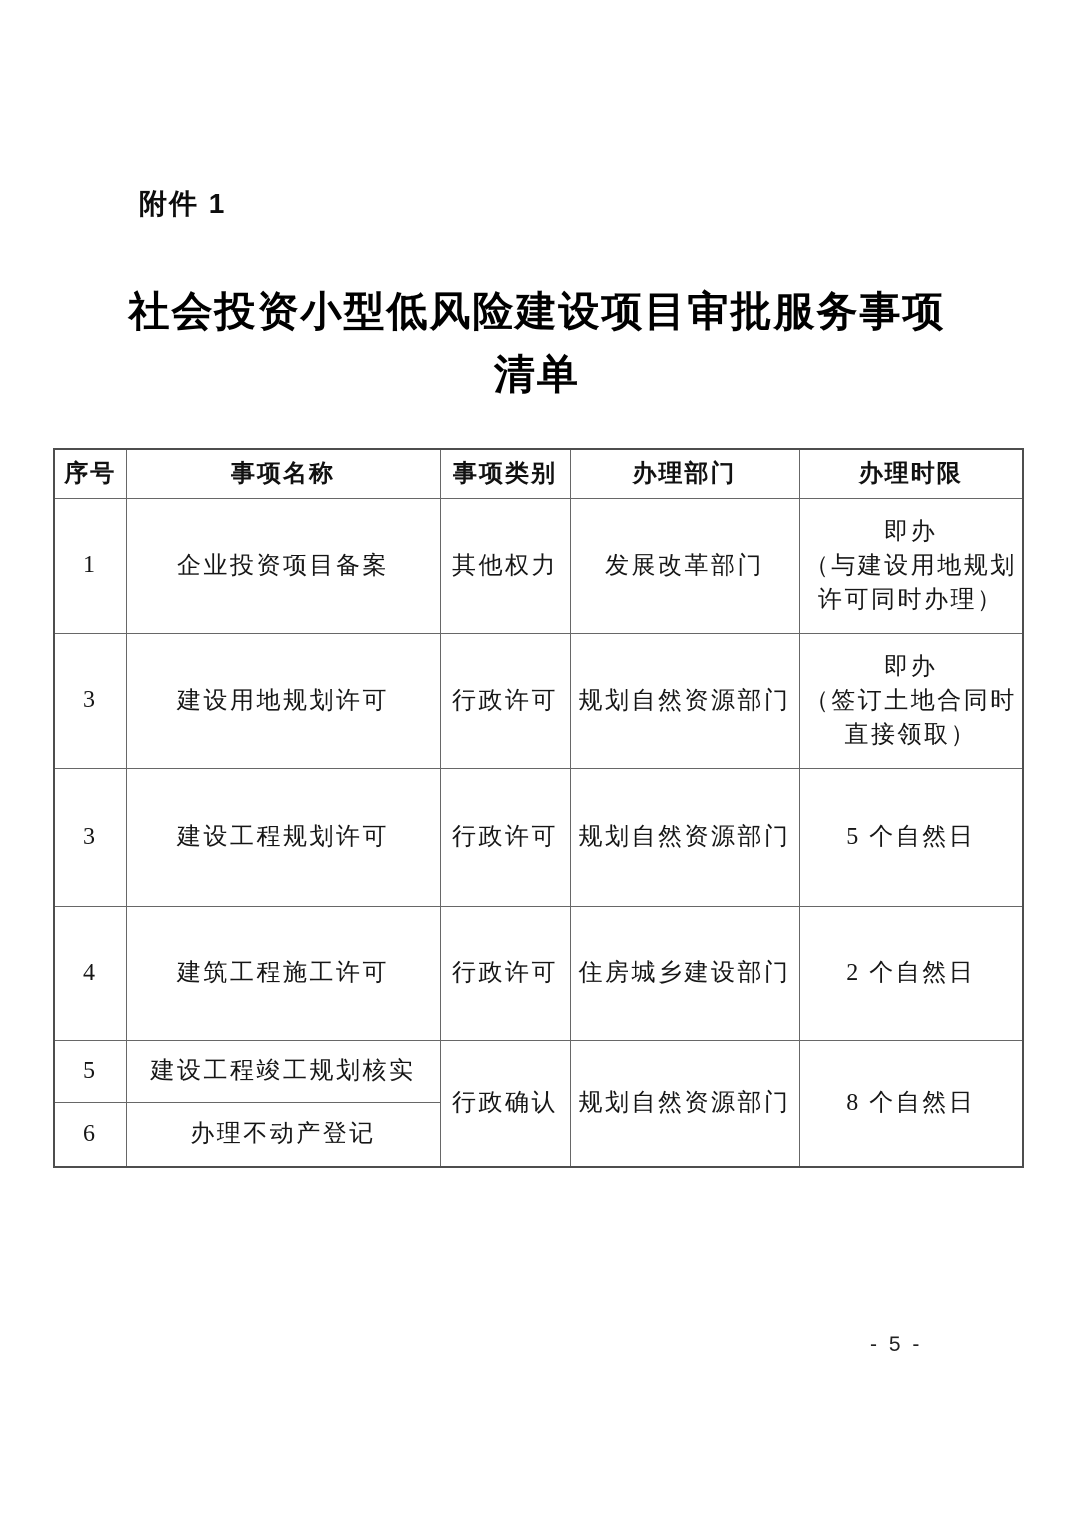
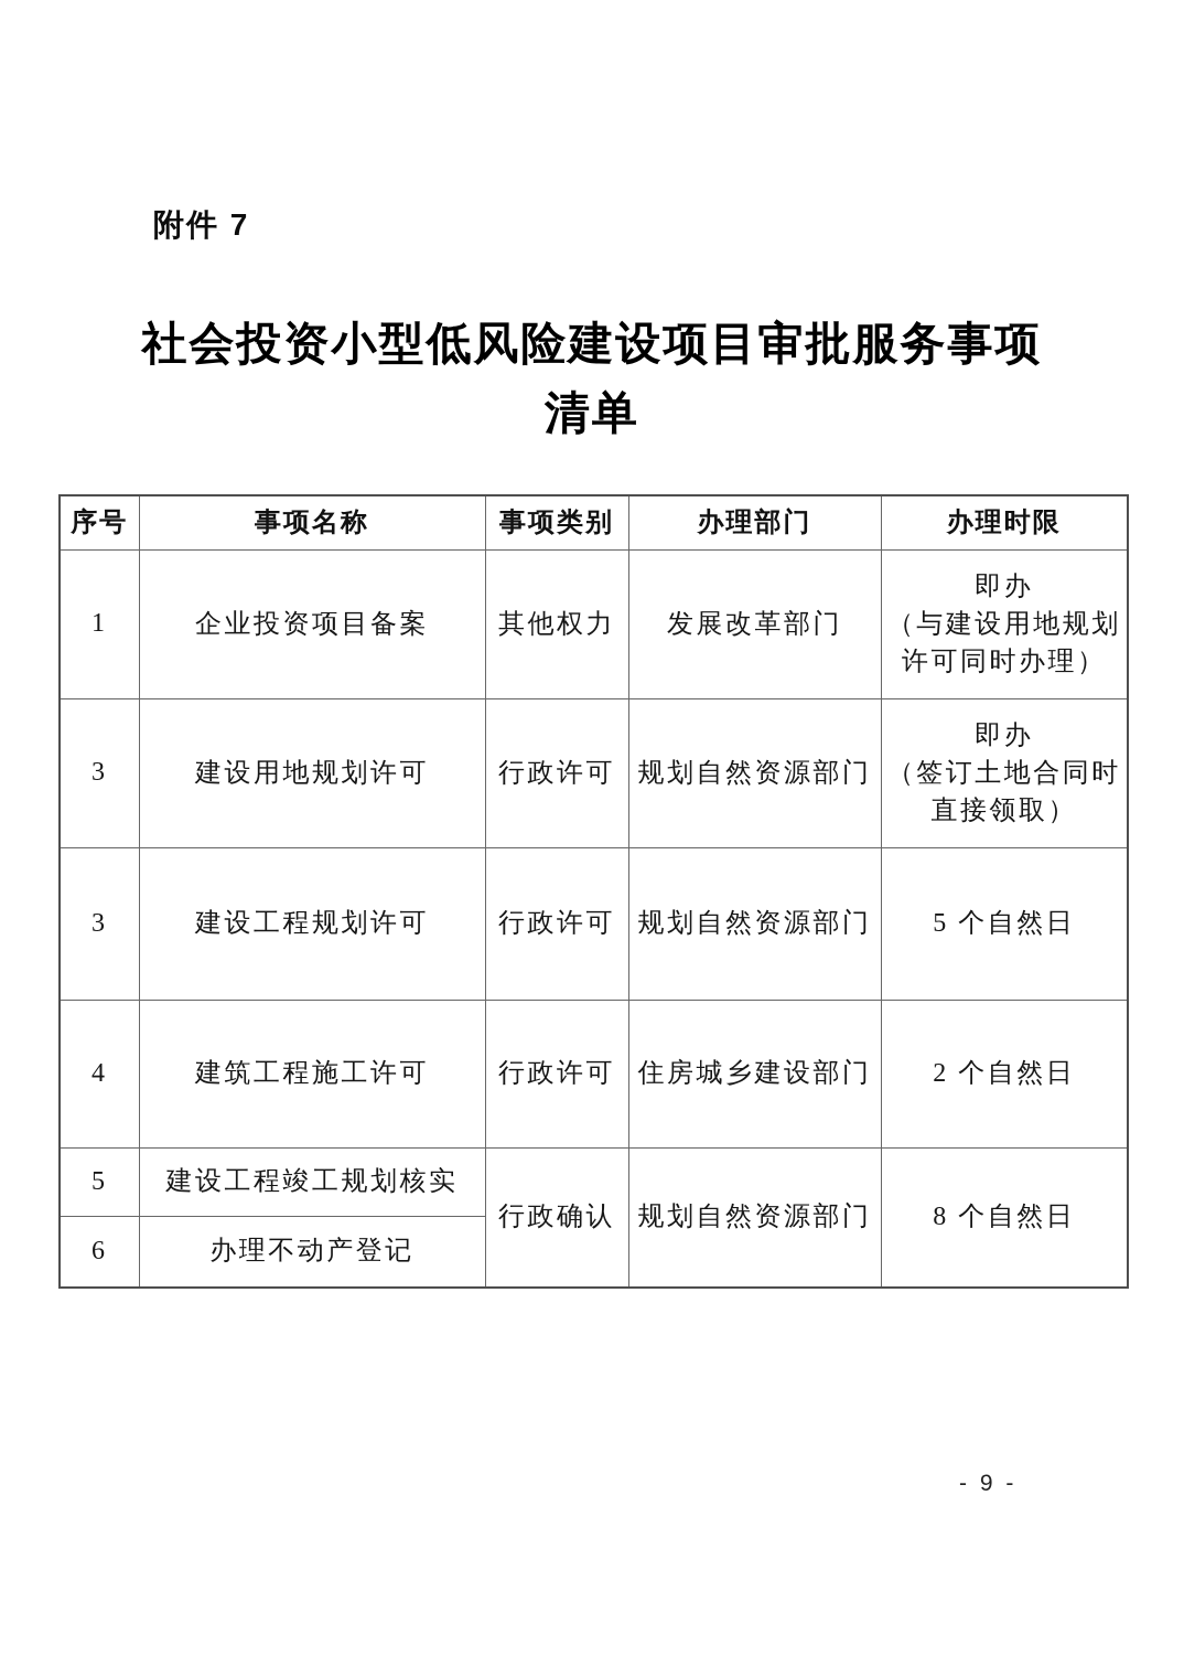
- 附件 1
+ 附件 7
  社会投资小型低风险建设项目审批服务事项
  清单
  序号	事项名称	事项类别	办理部门	办理时限
  1	企业投资项目备案	其他权力	发展改革部门	即办 （与建设用地规划 许可同时办理）
  3	建设用地规划许可	行政许可	规划自然资源部门	即办 （签订土地合同时 直接领取）
  3	建设工程规划许可	行政许可	规划自然资源部门	5 个自然日
  4	建筑工程施工许可	行政许可	住房城乡建设部门	2 个自然日
  5	建设工程竣工规划核实	行政确认	规划自然资源部门	8 个自然日
  6	办理不动产登记
- - 5 -
+ - 9 -
